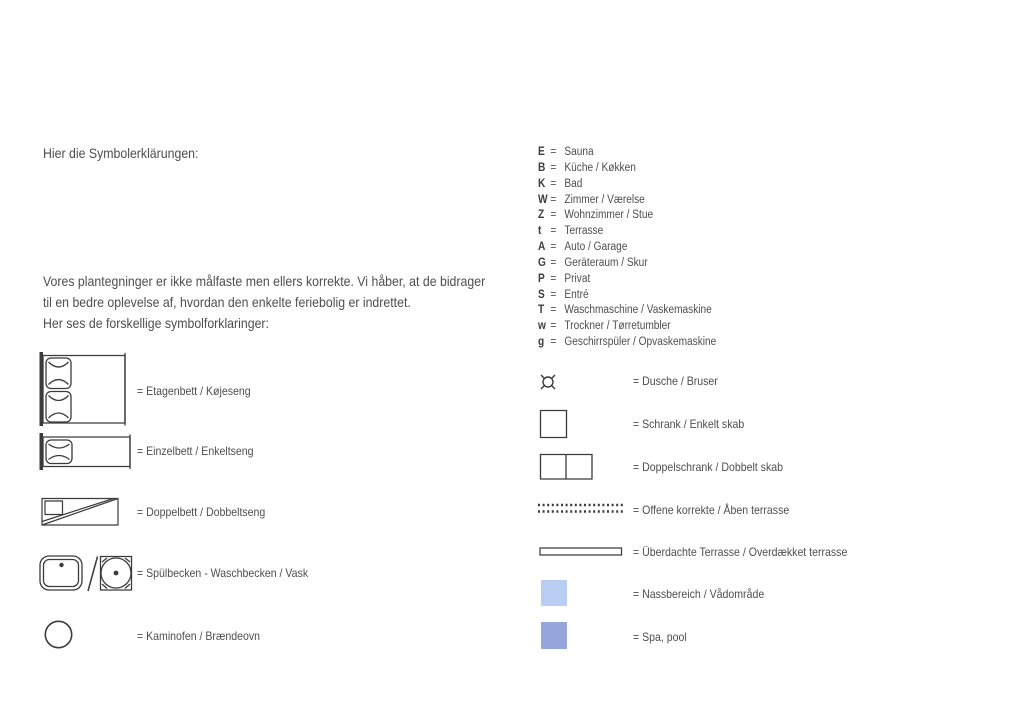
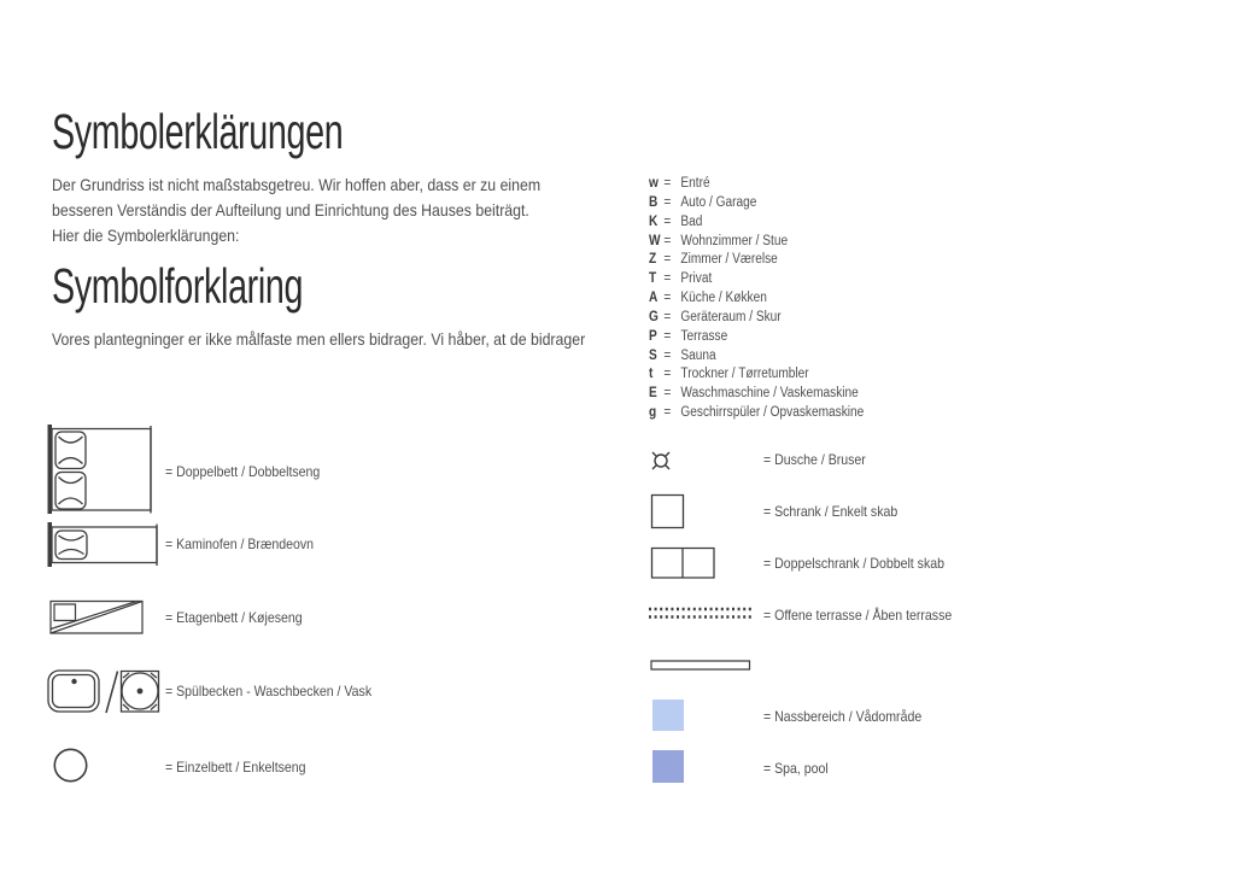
+ Symbolerklärungen
+ Der Grundriss ist nicht maßstabsgetreu. Wir hoffen aber, dass er zu einem
+ besseren Verständis der Aufteilung und Einrichtung des Hauses beiträgt.
  Hier die Symbolerklärungen:
+ Symbolforklaring
- Vores plantegninger er ikke målfaste men ellers korrekte. Vi håber, at de bidrager
+ Vores plantegninger er ikke målfaste men ellers bidrager. Vi håber, at de bidrager
- til en bedre oplevelse af, hvordan den enkelte feriebolig er indrettet.
- Her ses de forskellige symbolforklaringer:
- E
+ w
  =
- Sauna
+ Entré
  B
  =
- Küche / Køkken
+ Auto / Garage
  K
  =
  Bad
  W
  =
- Zimmer / Værelse
+ Wohnzimmer / Stue
  Z
  =
- Wohnzimmer / Stue
+ Zimmer / Værelse
- t
+ T
  =
- Terrasse
+ Privat
  A
  =
- Auto / Garage
+ Küche / Køkken
  G
  =
  Geräteraum / Skur
  P
  =
- Privat
+ Terrasse
  S
  =
- Entré
+ Sauna
- T
+ t
  =
- Waschmaschine / Vaskemaskine
+ Trockner / Tørretumbler
- w
+ E
  =
- Trockner / Tørretumbler
+ Waschmaschine / Vaskemaskine
  g
  =
  Geschirrspüler / Opvaskemaskine
- = Etagenbett / Køjeseng
+ = Doppelbett / Dobbeltseng
- = Einzelbett / Enkeltseng
+ = Kaminofen / Brændeovn
- = Doppelbett / Dobbeltseng
+ = Etagenbett / Køjeseng
  = Spülbecken - Waschbecken / Vask
- = Kaminofen / Brændeovn
+ = Einzelbett / Enkeltseng
  = Dusche / Bruser
  = Schrank / Enkelt skab
  = Doppelschrank / Dobbelt skab
- = Offene korrekte / Åben terrasse
+ = Offene terrasse / Åben terrasse
- = Überdachte Terrasse / Overdækket terrasse
  = Nassbereich / Vådområde
  = Spa, pool
